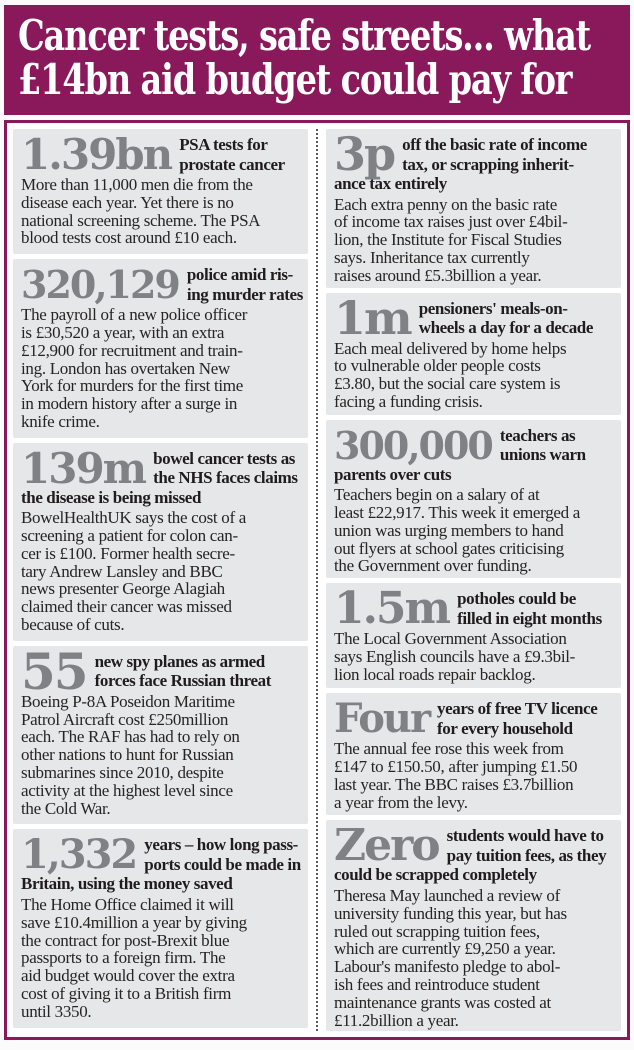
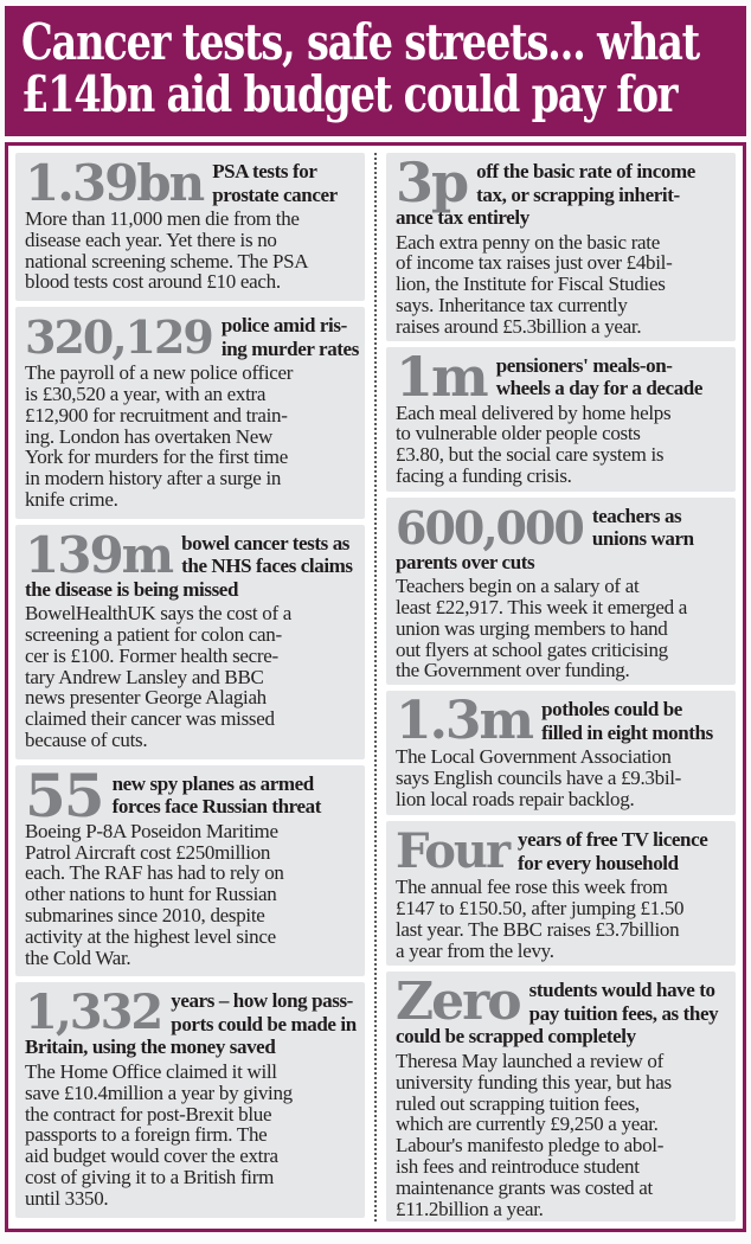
  Cancer tests, safe streets... what
  £14bn aid budget could pay for
  1.39bn
  PSA tests for
  prostate cancer
  More than 11,000 men die from the
  disease each year. Yet there is no
  national screening scheme. The PSA
  blood tests cost around £10 each.
  320,129
  police amid ris-
  ing murder rates
  The payroll of a new police officer
  is £30,520 a year, with an extra
  £12,900 for recruitment and train-
  ing. London has overtaken New
  York for murders for the first time
  in modern history after a surge in
  knife crime.
  139m
  bowel cancer tests as
  the NHS faces claims
  the disease is being missed
  BowelHealthUK says the cost of a
  screening a patient for colon can-
  cer is £100. Former health secre-
  tary Andrew Lansley and BBC
  news presenter George Alagiah
  claimed their cancer was missed
  because of cuts.
  55
  new spy planes as armed
  forces face Russian threat
  Boeing P-8A Poseidon Maritime
  Patrol Aircraft cost £250million
  each. The RAF has had to rely on
  other nations to hunt for Russian
  submarines since 2010, despite
  activity at the highest level since
  the Cold War.
  1,332
  years – how long pass-
  ports could be made in
  Britain, using the money saved
  The Home Office claimed it will
  save £10.4million a year by giving
  the contract for post-Brexit blue
  passports to a foreign firm. The
  aid budget would cover the extra
  cost of giving it to a British firm
  until 3350.
  3p
  off the basic rate of income
  tax, or scrapping inherit-
  ance tax entirely
  Each extra penny on the basic rate
  of income tax raises just over £4bil-
  lion, the Institute for Fiscal Studies
  says. Inheritance tax currently
  raises around £5.3billion a year.
  1m
  pensioners' meals-on-
  wheels a day for a decade
  Each meal delivered by home helps
  to vulnerable older people costs
  £3.80, but the social care system is
  facing a funding crisis.
- 300,000
+ 600,000
  teachers as
  unions warn
  parents over cuts
  Teachers begin on a salary of at
  least £22,917. This week it emerged a
  union was urging members to hand
  out flyers at school gates criticising
  the Government over funding.
- 1.5m
+ 1.3m
  potholes could be
  filled in eight months
  The Local Government Association
  says English councils have a £9.3bil-
  lion local roads repair backlog.
  Four
  years of free TV licence
  for every household
  The annual fee rose this week from
  £147 to £150.50, after jumping £1.50
  last year. The BBC raises £3.7billion
  a year from the levy.
  Zero
  students would have to
  pay tuition fees, as they
  could be scrapped completely
  Theresa May launched a review of
  university funding this year, but has
  ruled out scrapping tuition fees,
  which are currently £9,250 a year.
  Labour's manifesto pledge to abol-
  ish fees and reintroduce student
  maintenance grants was costed at
  £11.2billion a year.
